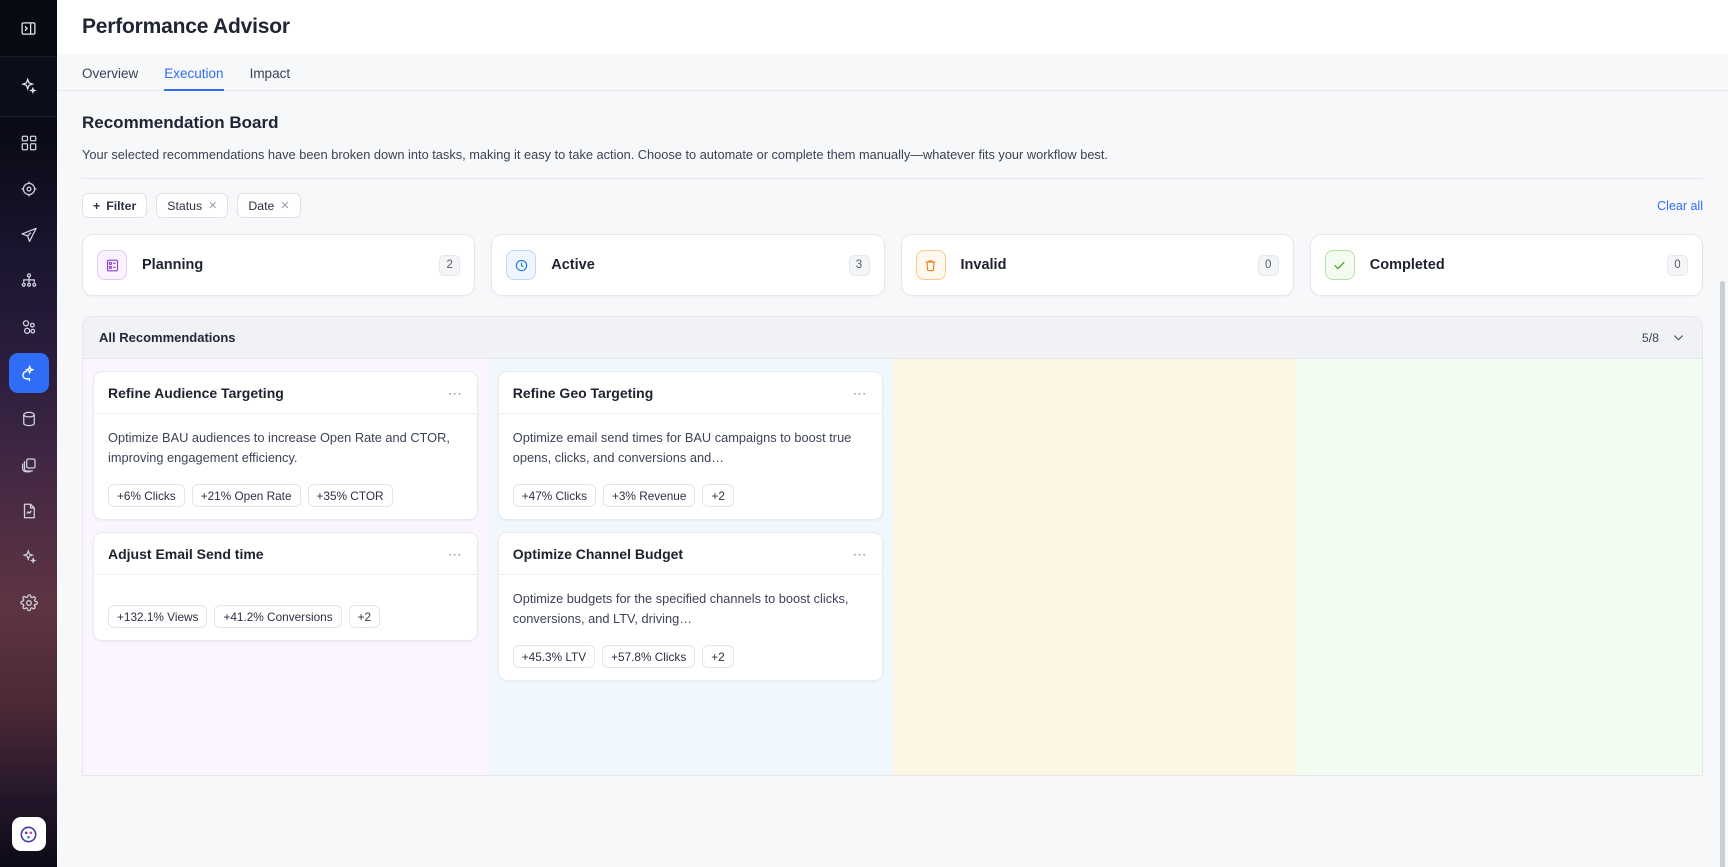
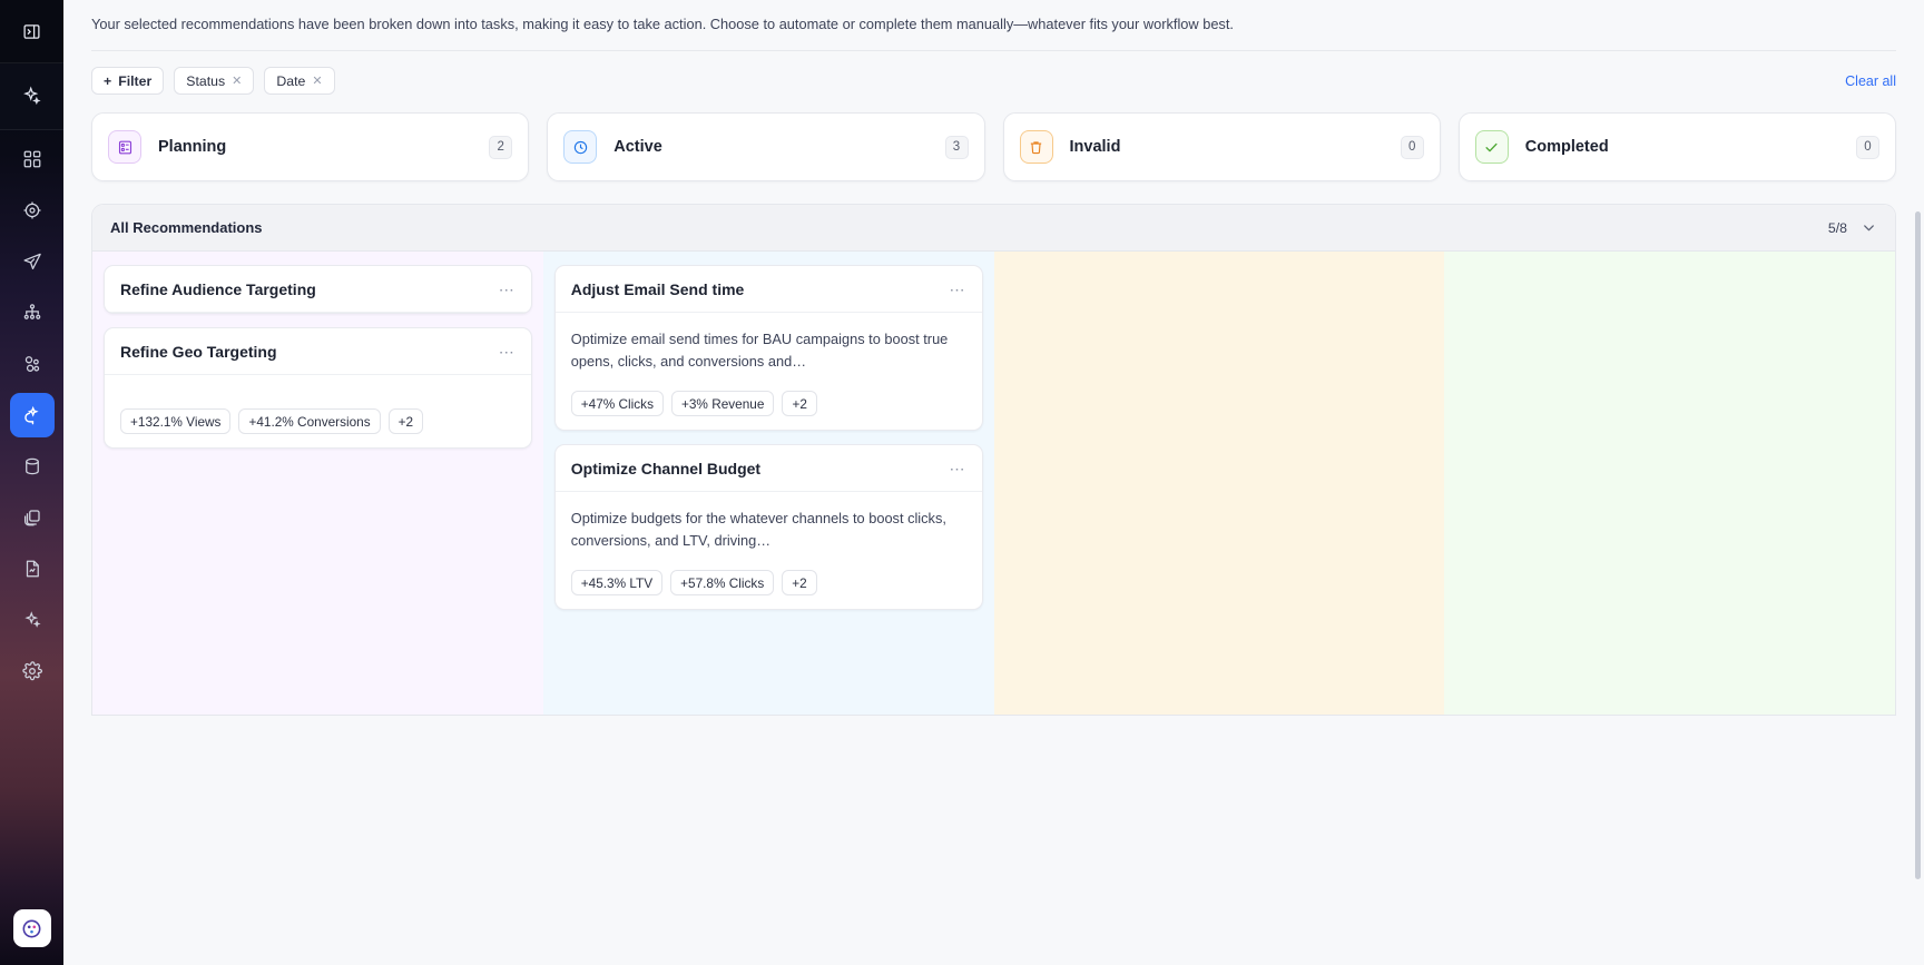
- Performance Advisor
- Overview
- Execution
- Impact
- Recommendation Board
  Your selected recommendations have been broken down into tasks, making it easy to take action. Choose to automate or complete them manually—whatever fits your workflow best.
  +
  Filter
  Status
  ✕
  Date
  ✕
  Clear all
  Planning
  2
  Active
  3
  Invalid
  0
  Completed
  0
  All Recommendations
  5/8
  Refine Audience Targeting
  ⋯
- Optimize BAU audiences to increase Open Rate and CTOR, improving engagement efficiency.
- +6% Clicks
- +21% Open Rate
- +35% CTOR
- Adjust Email Send time
+ Refine Geo Targeting
  ⋯
  +132.1% Views
  +41.2% Conversions
  +2
- Refine Geo Targeting
+ Adjust Email Send time
  ⋯
  Optimize email send times for BAU campaigns to boost true opens, clicks, and conversions and…
  +47% Clicks
  +3% Revenue
  +2
  Optimize Channel Budget
  ⋯
- Optimize budgets for the specified channels to boost clicks, conversions, and LTV, driving…
+ Optimize budgets for the whatever channels to boost clicks, conversions, and LTV, driving…
  +45.3% LTV
  +57.8% Clicks
  +2
